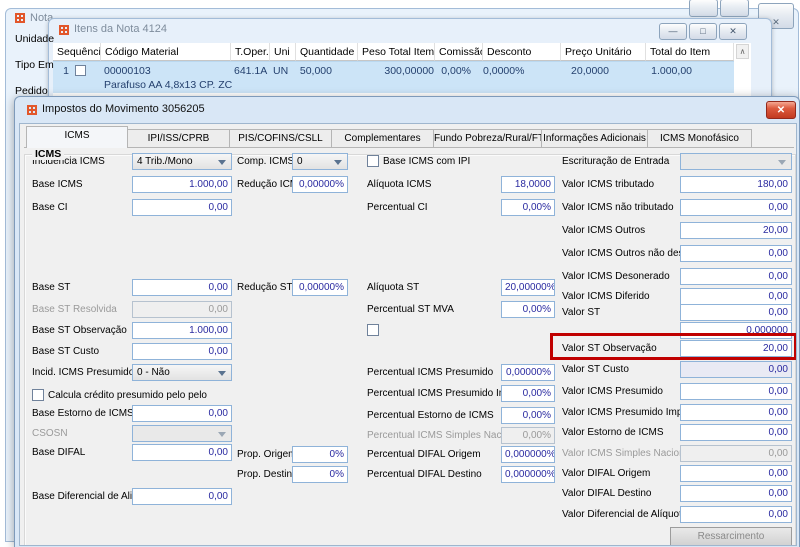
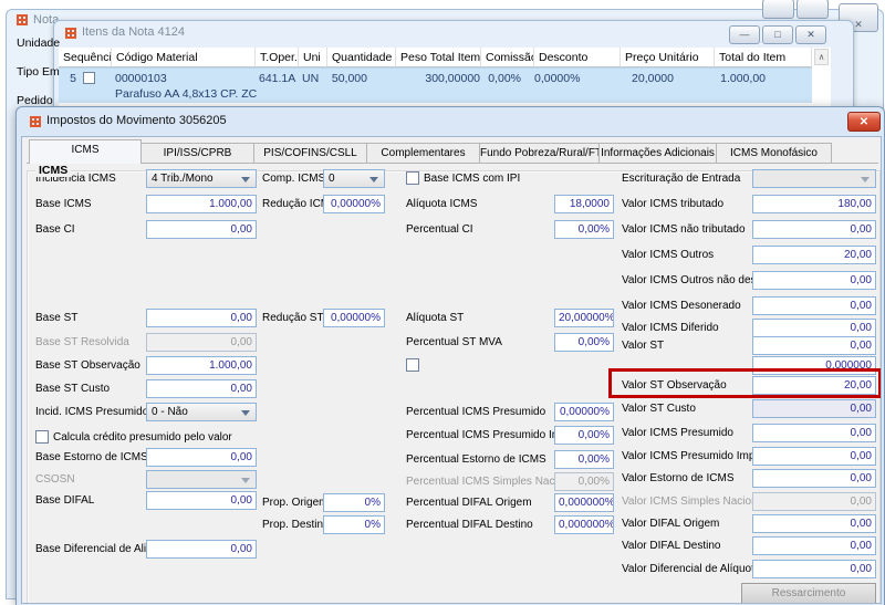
  Not
  ✕
  Unidade
  Tipo Em
  Pedido
  Itens da Nota 4124
  —
  □
  ✕
  Sequênci
  Código Material
  T.Oper.
  Uni
  Quantidade
  Peso Total Item
  Comissã
  Desconto
  Preço Unitário
  Total do Item
  ∧
- 1
+ 5
  00000103
  Parafuso AA 4,8x13 CP. ZC
  641.1A
  UN
  50,000
  300,00000
  0,00%
  0,0000%
  20,0000
  1.000,00
  Impostos do Movimento 3056205
  ✕
  ICMS
  IPI/ISS/CPRB
  PIS/COFINS/CSLL
  Complementares
  Fundo Pobreza/Rural/FT
  Informações Adicionais
  ICMS Monofásico
  ICMS
  Incidência ICMS
  4 Trib./Mono
  Base ICMS
  1.000,00
  Base CI
  0,00
  Base ST
  0,00
  Base ST Resolvida
  0,00
  Base ST Observação
  1.000,00
  Base ST Custo
  0,00
  Incid. ICMS Presumid
  0 - Não
- Calcula crédito presumido pelo pelo
+ Calcula crédito presumido pelo valor
  Base Estorno de ICMS
  0,00
  CSOSN
  Base DIFAL
  0,00
  Base Diferencial de Ali
  0,00
  Comp. ICMS
  0
  Redução IC
  0,00000%
  Redução ST
  0,00000%
  Prop. Orige
  0%
  Prop. Destin
  0%
  Base ICMS com IPI
  Alíquota ICMS
  18,0000
  Percentual CI
  0,00%
  Alíquota ST
  20,00000%
  Percentual ST MVA
  0,00%
  Percentual ICMS Presumido
  0,00000%
  Percentual ICMS Presumido I
  0,00%
  Percentual Estorno de ICMS
  0,00%
  Percentual ICMS Simples Nac
  0,00%
  Percentual DIFAL Origem
  0,000000%
  Percentual DIFAL Destino
  0,000000%
  Escrituração de Entrada
  Valor ICMS tributado
  180,00
  Valor ICMS não tributado
  0,00
  Valor ICMS Outros
  20,00
  Valor ICMS Outros não de
  0,00
  Valor ICMS Desonerado
  0,00
  Valor ICMS Diferido
  0,00
  Valor ST
  0,00
  0,000000
  Valor ST Observação
  20,00
  Valor ST Custo
  0,00
  Valor ICMS Presumido
  0,00
  Valor ICMS Presumido Im
  0,00
  Valor Estorno de ICMS
  0,00
  Valor ICMS Simples Nacio
  0,00
  Valor DIFAL Origem
  0,00
  Valor DIFAL Destino
  0,00
  Valor Diferencial de Alíquo
  0,00
  Ressarcimento
